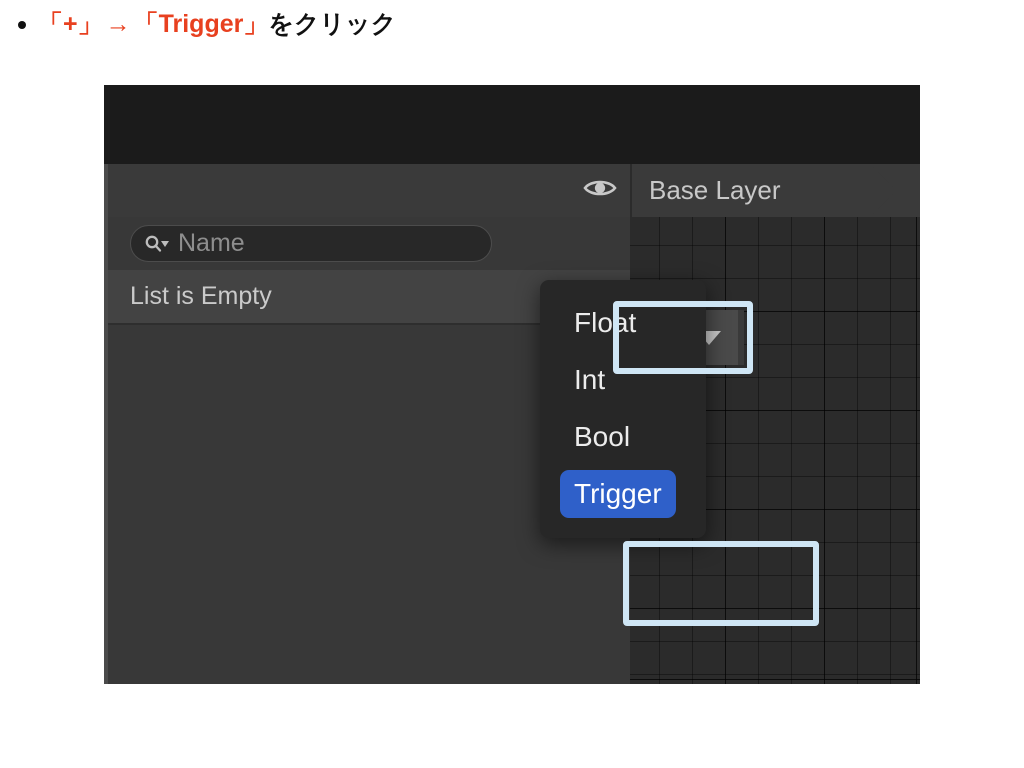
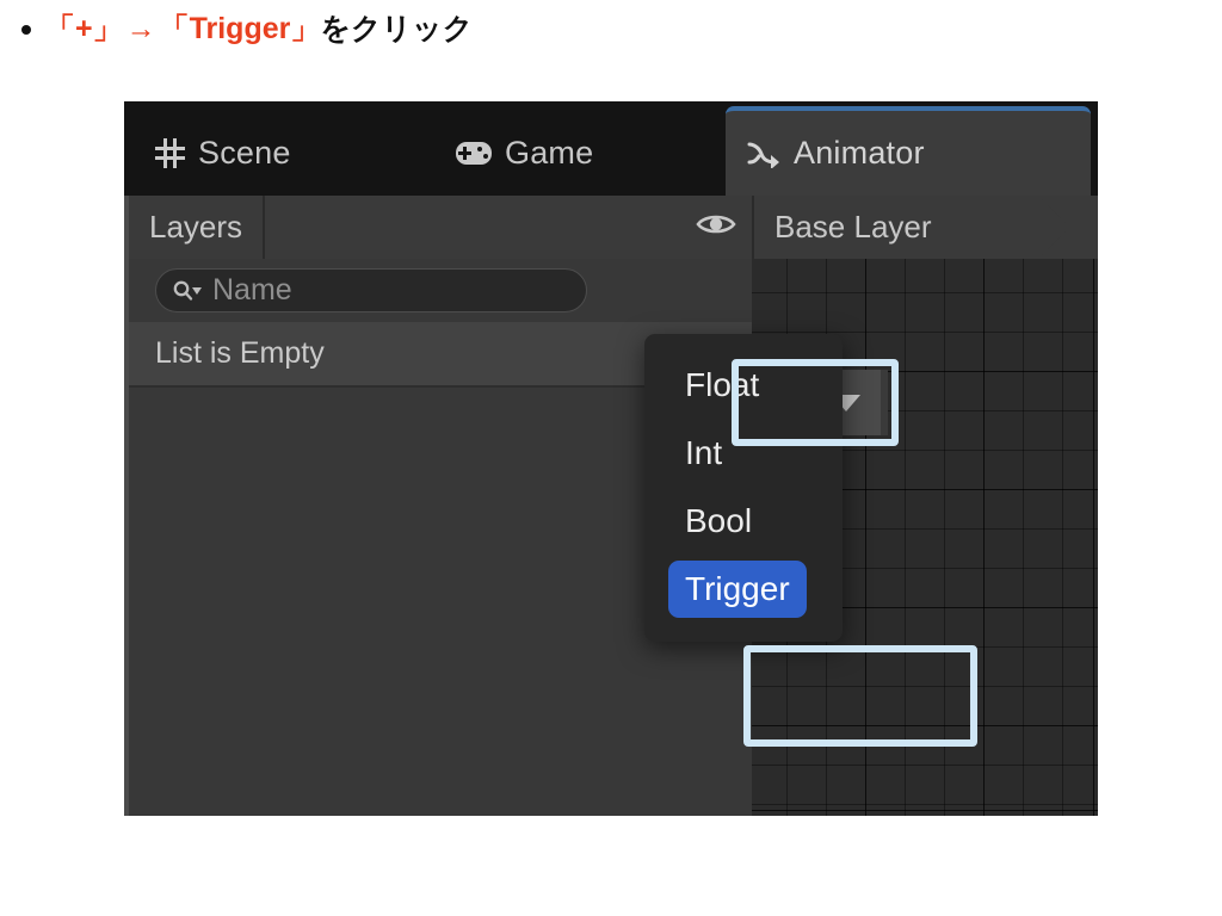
  「+」→「Trigger」をクリック
+ Scene
+ Game
+ Animator
+ Layers
  Name
  List is Empty
  Base Layer
  Float
  Int
  Bool
  Trigger
